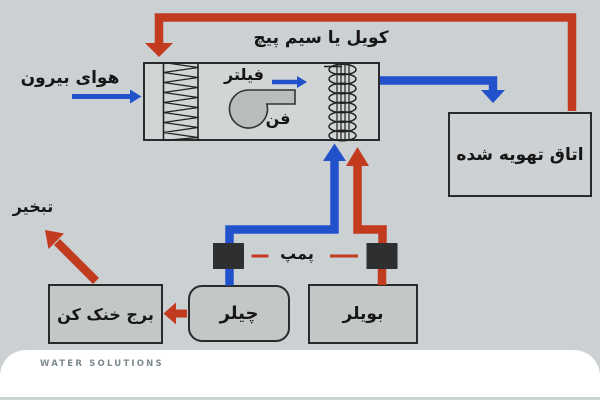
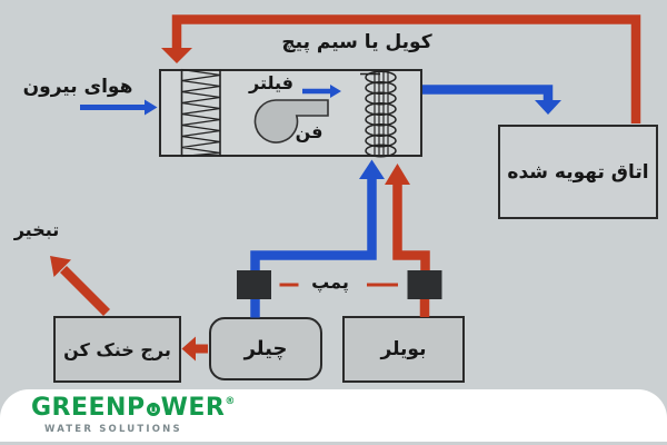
  اتاق تهویه شده
  برج خنک کن
  چیلر
  بویلر
  کویل یا سیم پیچ
  هوای بیرون
  فیلتر
  فن
  تبخیر
  پمپ
+ GREENP WER®
  WATER SOLUTIONS
